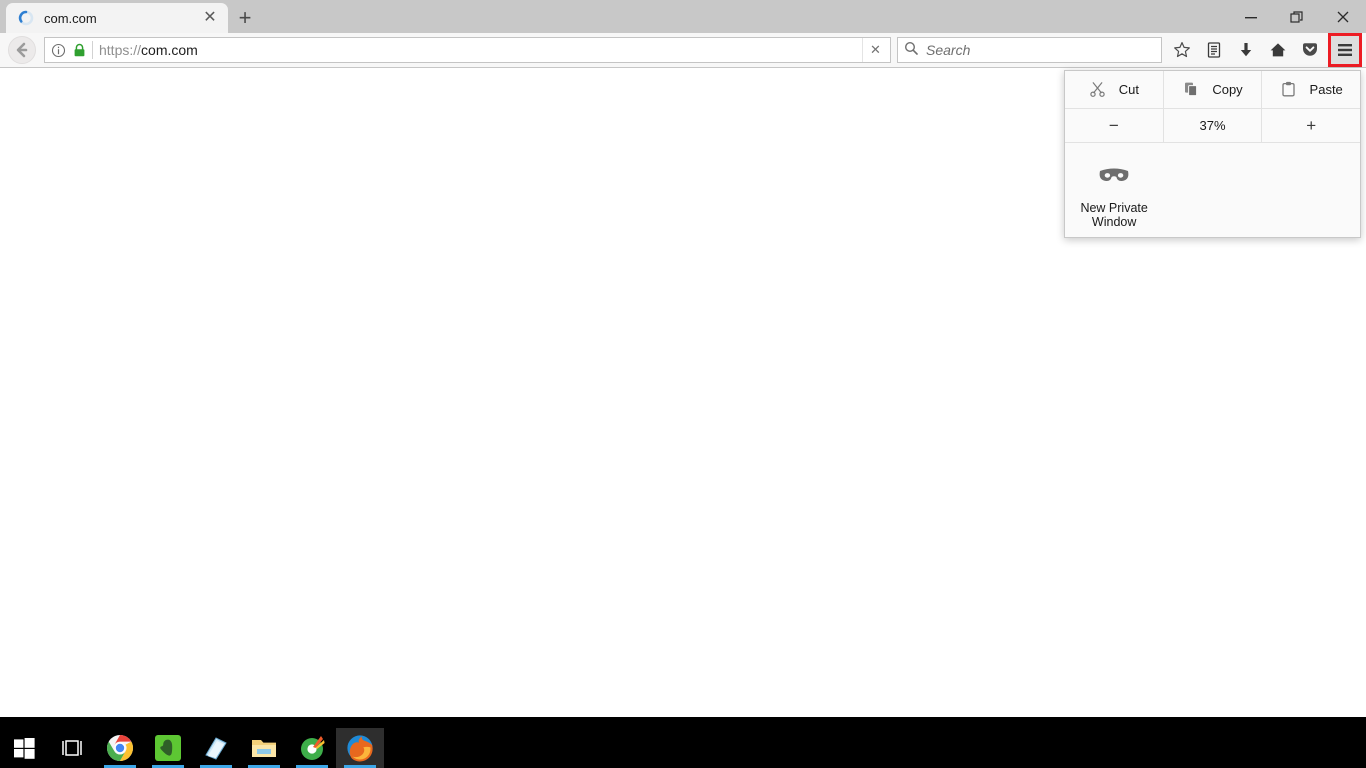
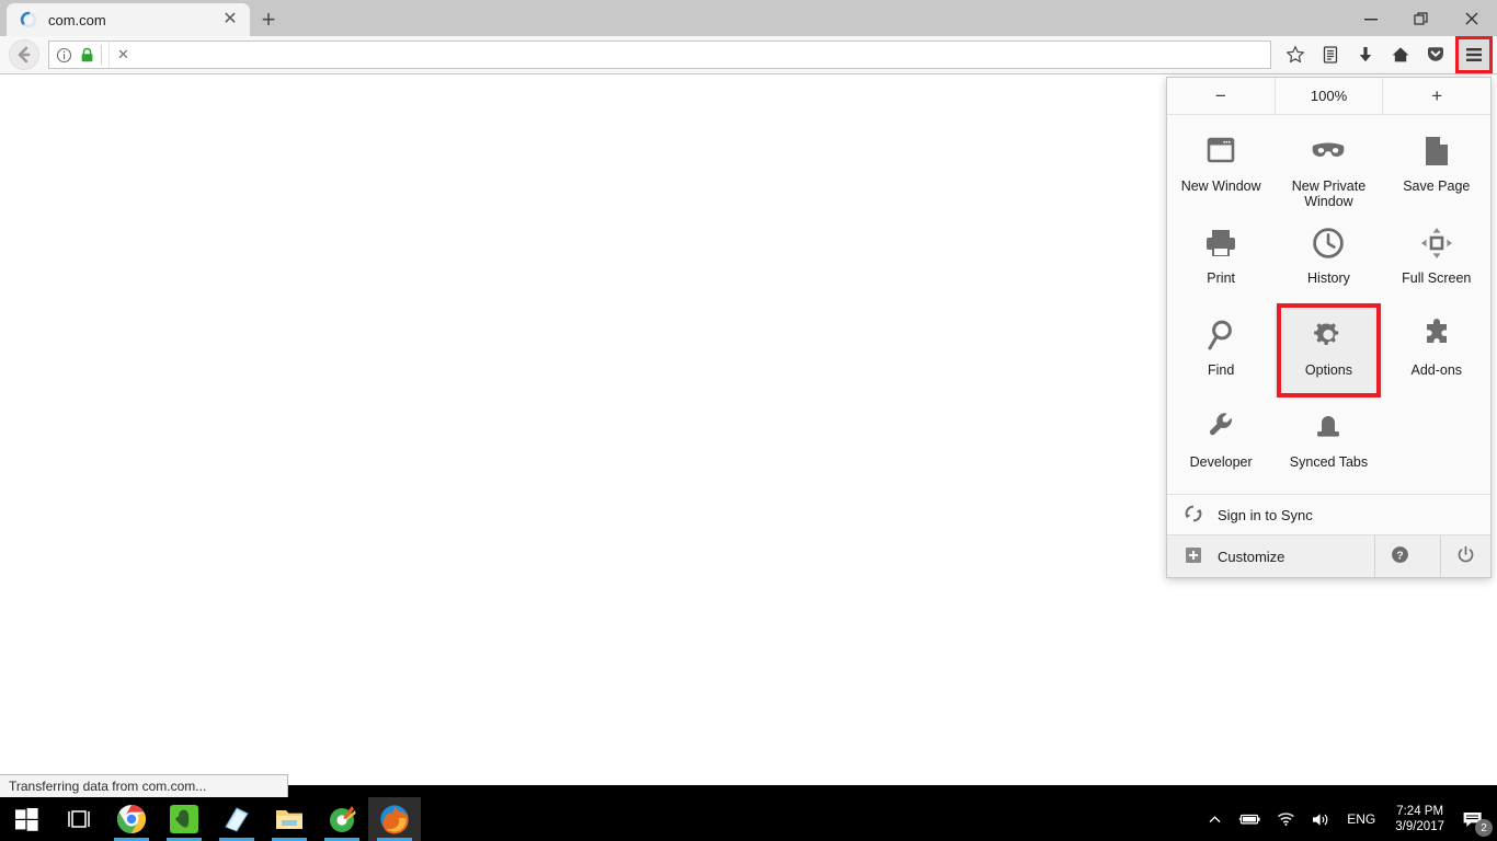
  com.com
  ✕
  +
- https://com.com
  ✕
- Search
- Cut
- Copy
- Paste
  −
- 37%
+ 100%
  +
+ New Window
  New Private Window
+ Save Page
+ Print
+ History
+ Full Screen
+ Find
+ Options
+ Add-ons
+ Developer
+ Synced Tabs
+ Sign in to Sync
+ Customize
+ ?
+ Transferring data from com.com...
+ ENG
+ 7:24 PM
+ 3/9/2017
+ 2
